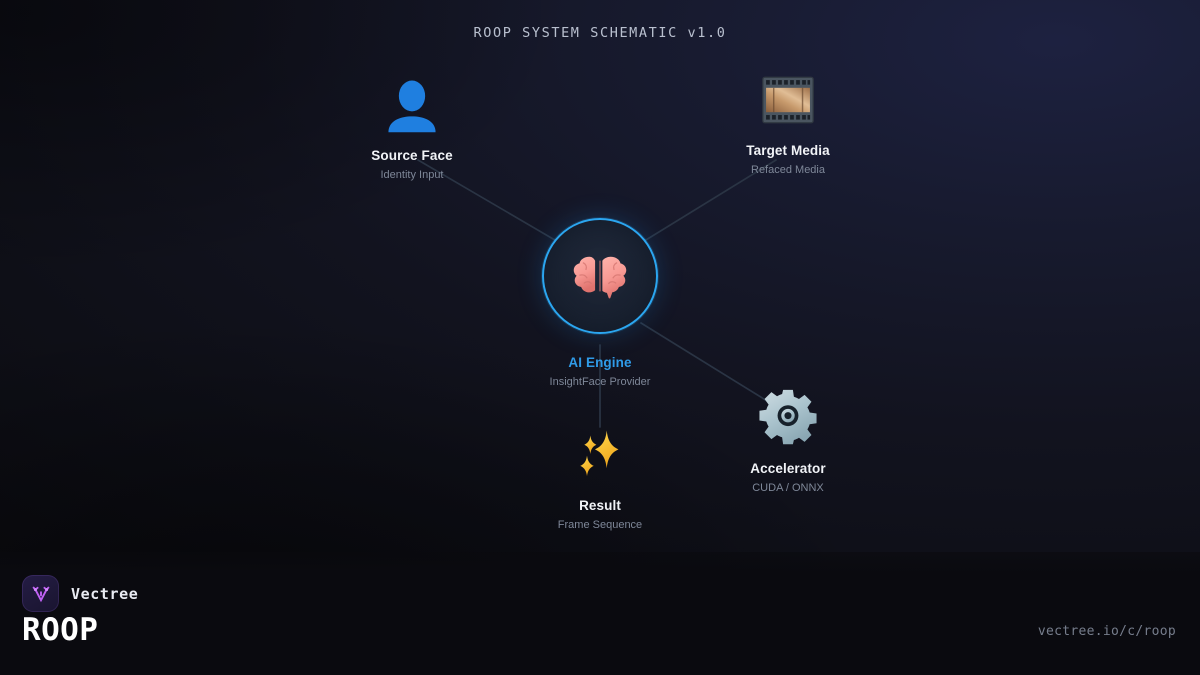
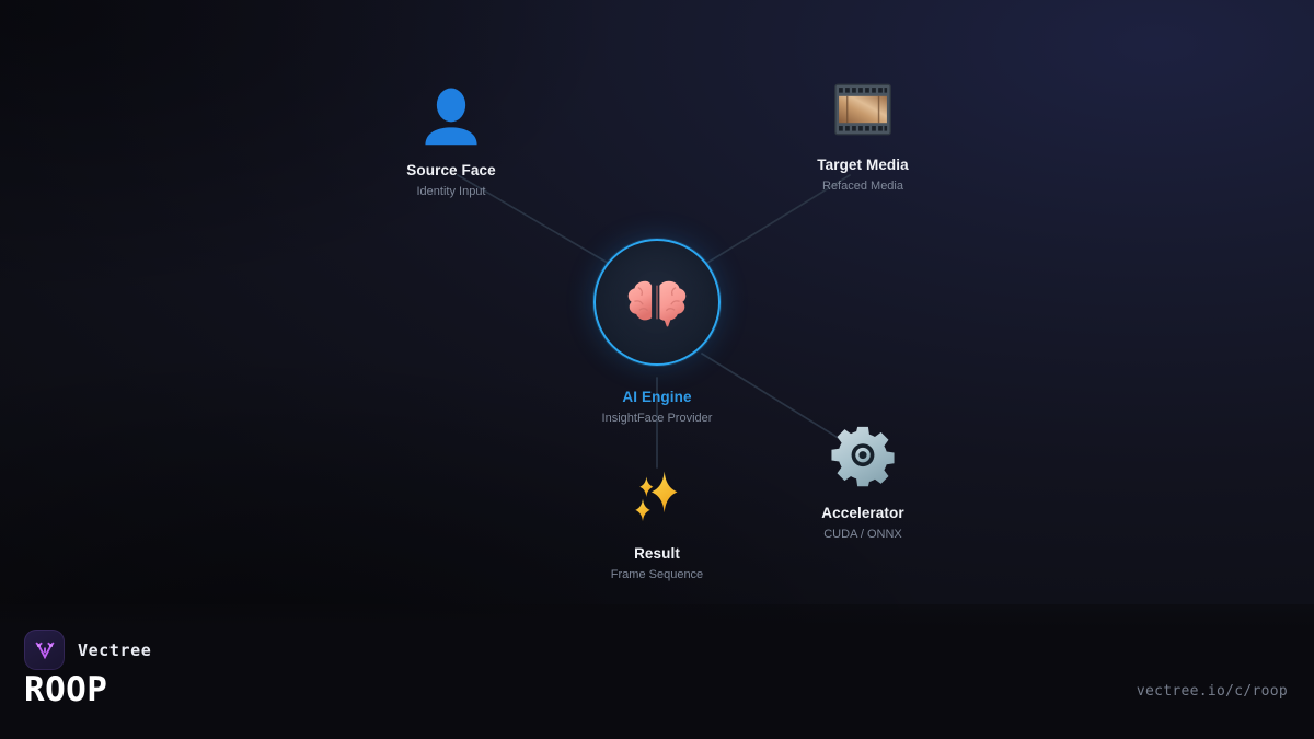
- ROOP SYSTEM SCHEMATIC v1.0
  Source Face
  Identity Input
  Target Media
  Refaced Media
  AI Engine
  InsightFace Provider
  Result
  Frame Sequence
  Accelerator
  CUDA / ONNX
  Vectree
  ROOP
  vectree.io/c/roop
